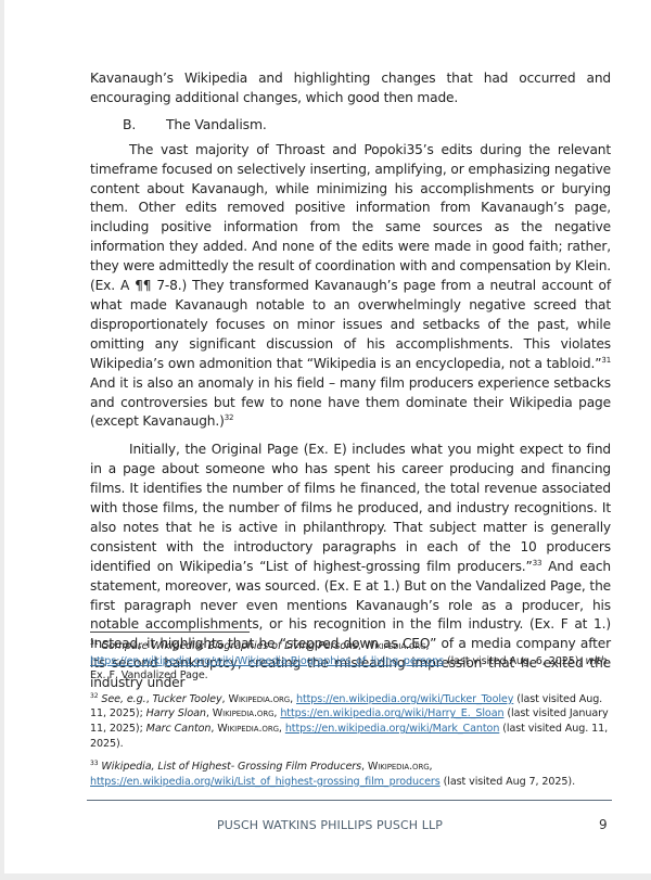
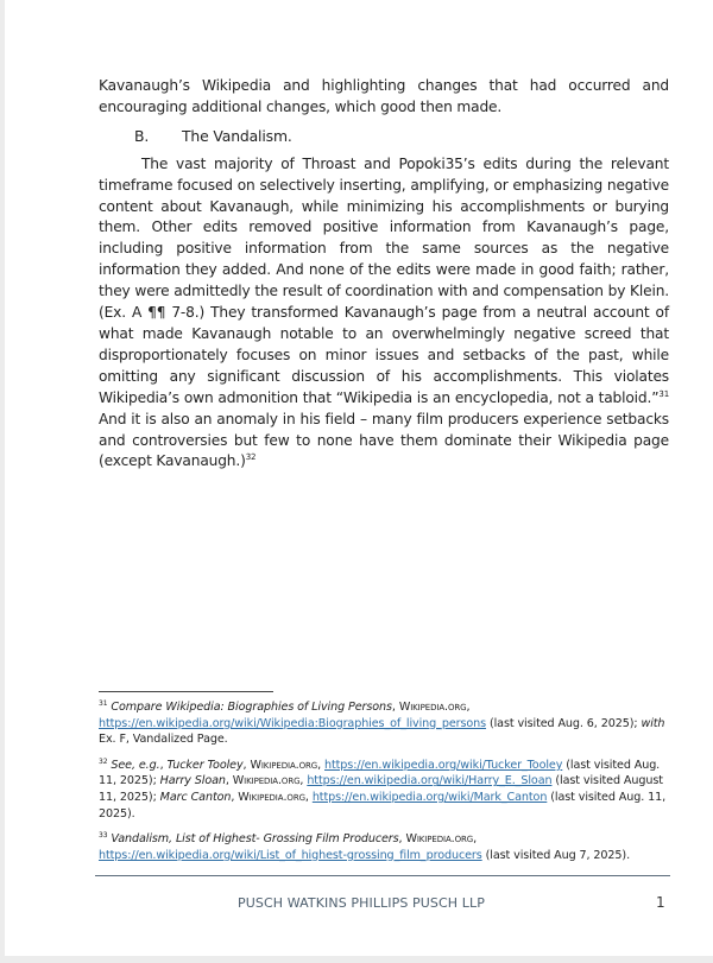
  Kavanaugh’s Wikipedia and highlighting changes that had occurred and encouraging additional changes, which good then made.
  B.
  The Vandalism.
  The vast majority of Throast and Popoki35’s edits during the relevant timeframe focused on selectively inserting, amplifying, or emphasizing negative content about Kavanaugh, while minimizing his accomplishments or burying them. Other edits removed positive information from Kavanaugh’s page, including positive information from the same sources as the negative information they added. And none of the edits were made in good faith; rather, they were admittedly the result of coordination with and compensation by Klein. (Ex. A ¶¶ 7-8.) They transformed Kavanaugh’s page from a neutral account of what made Kavanaugh notable to an overwhelmingly negative screed that disproportionately focuses on minor issues and setbacks of the past, while omitting any significant discussion of his accomplishments. This violates Wikipedia’s own admonition that “Wikipedia is an encyclopedia, not a tabloid.”31 And it is also an anomaly in his field – many film producers experience setbacks and controversies but few to none have them dominate their Wikipedia page (except Kavanaugh.)32
- Initially, the Original Page (Ex. E) includes what you might expect to find in a page about someone who has spent his career producing and financing films. It identifies the number of films he financed, the total revenue associated with those films, the number of films he produced, and industry recognitions. It also notes that he is active in philanthropy. That subject matter is generally consistent with the introductory paragraphs in each of the 10 producers identified on Wikipedia’s “List of highest-grossing film producers.”33 And each statement, moreover, was sourced. (Ex. E at 1.) But on the Vandalized Page, the first paragraph never even mentions Kavanaugh’s role as a producer, his notable accomplishments, or his recognition in the film industry. (Ex. F at 1.) Instead, it highlights that he “stepped down as CEO” of a media company after its second bankruptcy, creating the misleading impression that he exited the industry under
  Compare Wikipedia: Biographies of Living Persons, Wikipedia.org, https://en.wikipedia.org/wiki/Wikipedia:Biographies_of_living_persons (last visited Aug. 6, 2025); with Ex. F, Vandalized Page.
- See, e.g., Tucker Tooley, Wikipedia.org, https://en.wikipedia.org/wiki/Tucker_Tooley (last visited Aug. 11, 2025); Harry Sloan, Wikipedia.org, https://en.wikipedia.org/wiki/Harry_E._Sloan (last visited January 11, 2025); Marc Canton, Wikipedia.org, https://en.wikipedia.org/wiki/Mark_Canton (last visited Aug. 11, 2025).
+ See, e.g., Tucker Tooley, Wikipedia.org, https://en.wikipedia.org/wiki/Tucker_Tooley (last visited Aug. 11, 2025); Harry Sloan, Wikipedia.org, https://en.wikipedia.org/wiki/Harry_E._Sloan (last visited August 11, 2025); Marc Canton, Wikipedia.org, https://en.wikipedia.org/wiki/Mark_Canton (last visited Aug. 11, 2025).
- Wikipedia, List of Highest- Grossing Film Producers, Wikipedia.org,
+ Vandalism, List of Highest- Grossing Film Producers, Wikipedia.org,
  https://en.wikipedia.org/wiki/List_of_highest-grossing_film_producers (last visited Aug 7, 2025).
  PUSCH WATKINS PHILLIPS PUSCH LLP
- 9
+ 1
